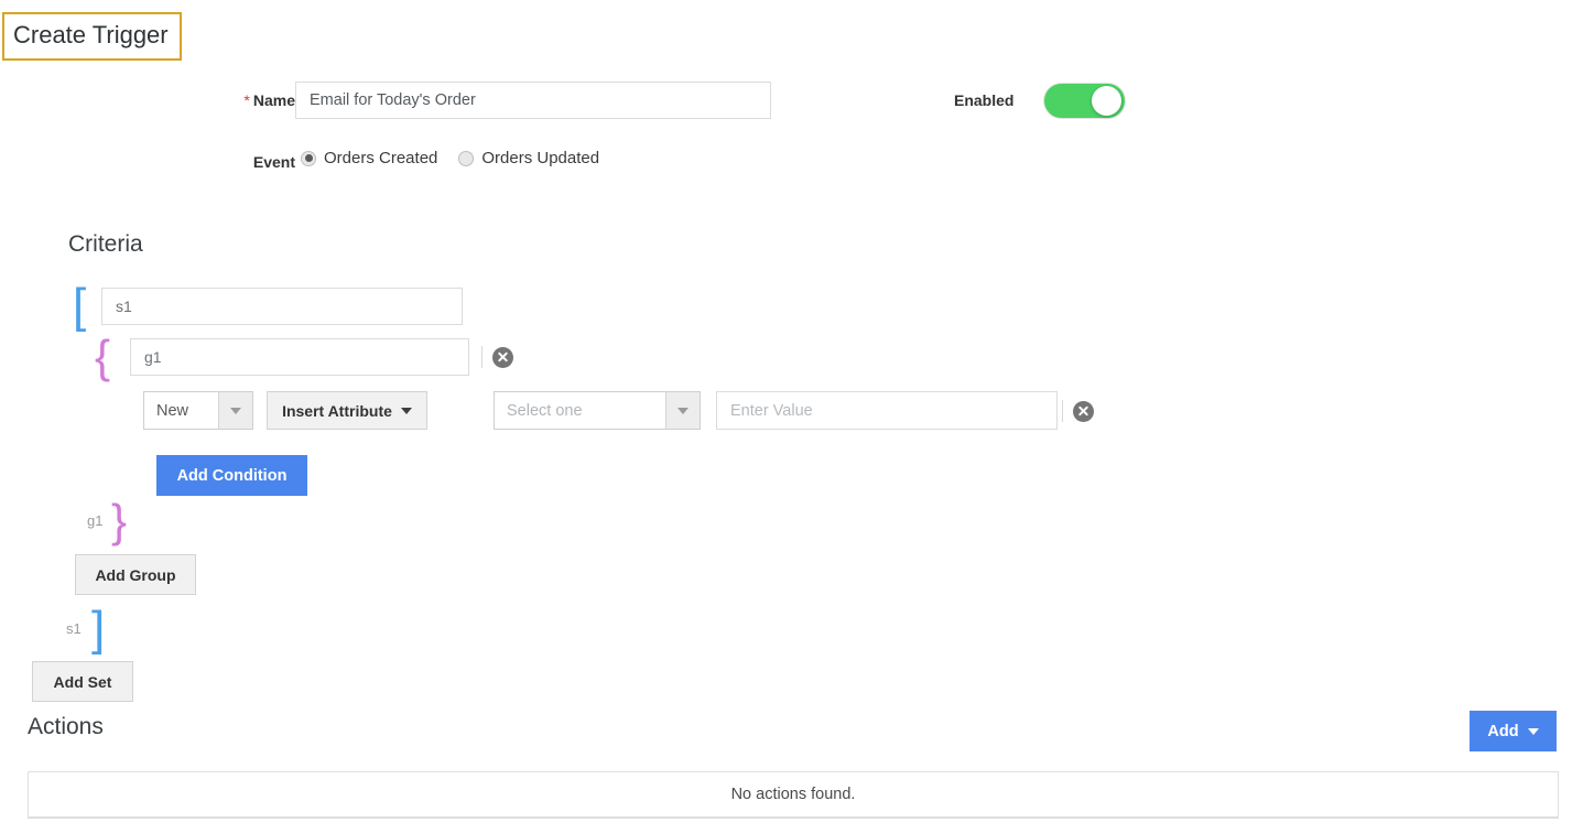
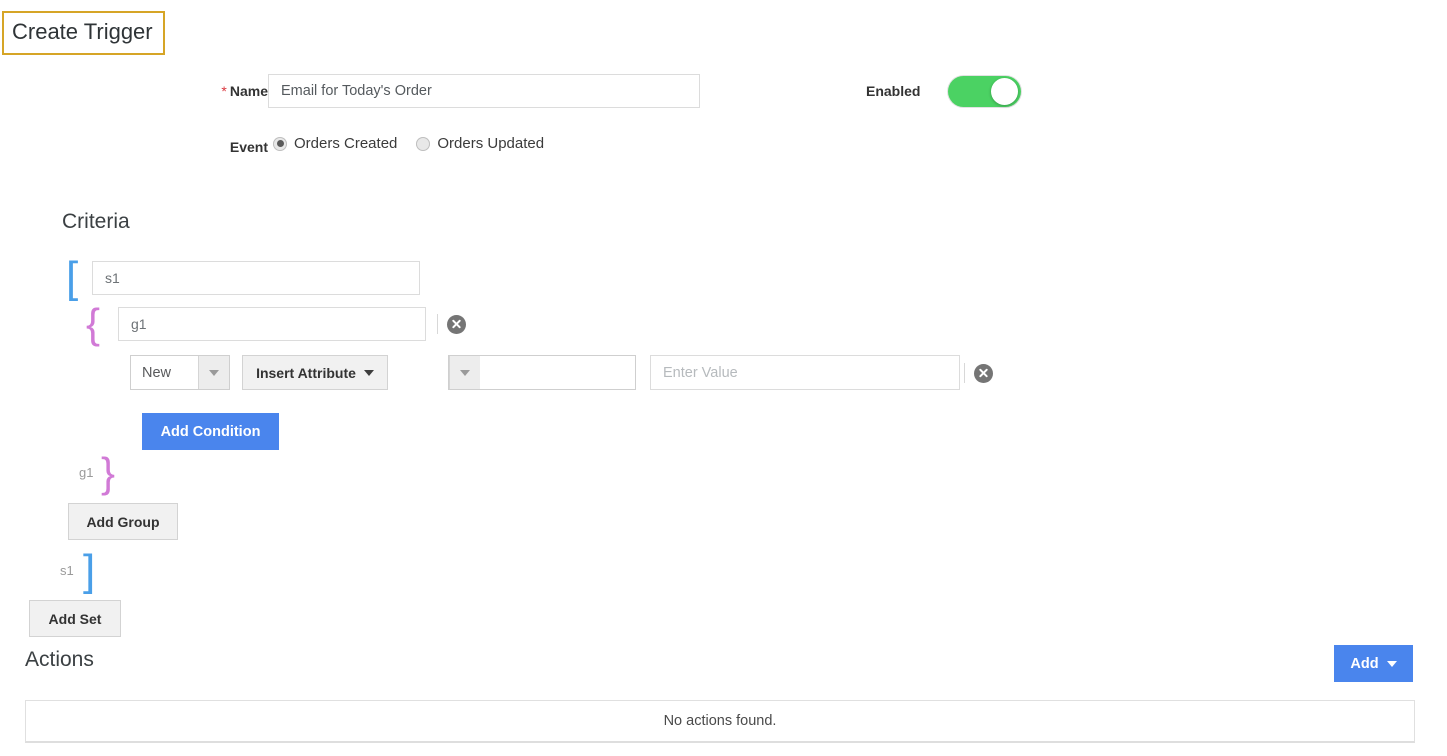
  Create Trigger
  * Name
  Email for Today's Order
  Enabled
  Event
  Orders Created
  Orders Updated
  Criteria
  [
  s1
  {
  g1
  New
  Insert Attribute
- Select one
  Enter Value
  Add Condition
  g1
  }
  Add Group
  s1
  ]
  Add Set
  Actions
  Add
  No actions found.
